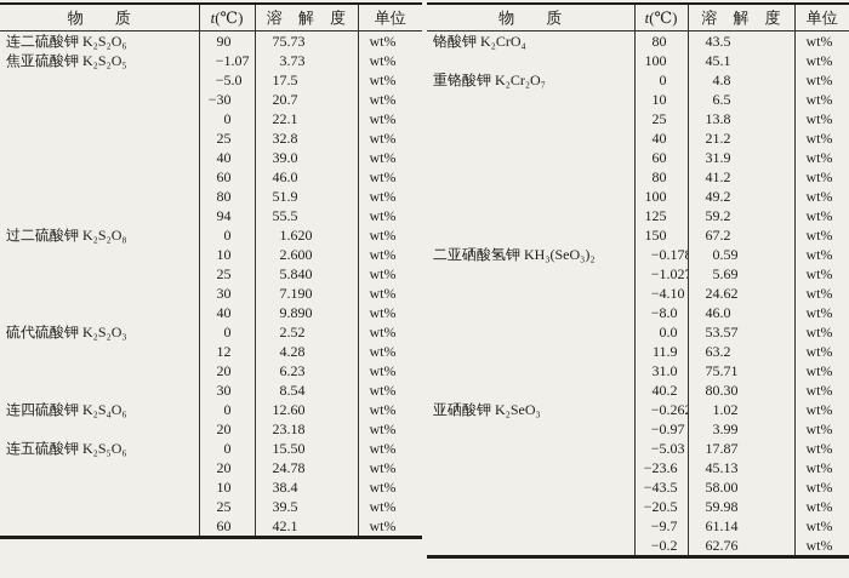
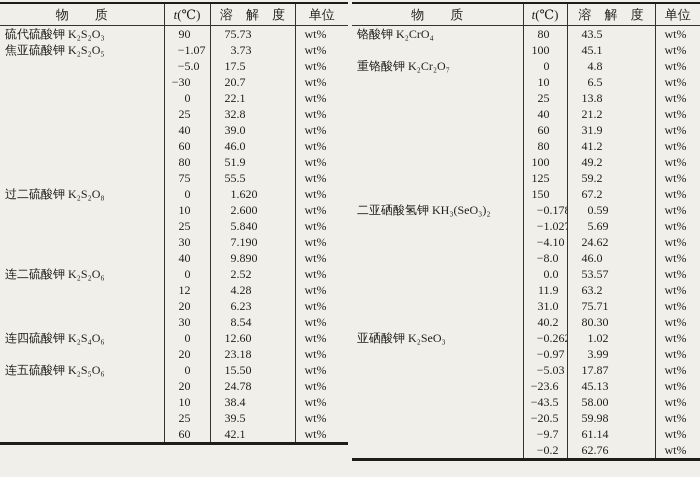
  物 质	t(℃)	溶 解 度	单位
- 连二硫酸钾 K₂S₂O₆	90	75.73	wt%
+ 硫代硫酸钾 K₂S₂O₃	90	75.73	wt%
  焦亚硫酸钾 K₂S₂O₅	−1.07	3.73	wt%
  	−5.0	17.5	wt%
  	−30	20.7	wt%
  	0	22.1	wt%
  	25	32.8	wt%
  	40	39.0	wt%
  	60	46.0	wt%
  	80	51.9	wt%
- 	94	55.5	wt%
+ 	75	55.5	wt%
  过二硫酸钾 K₂S₂O₈	0	1.620	wt%
  	10	2.600	wt%
  	25	5.840	wt%
  	30	7.190	wt%
  	40	9.890	wt%
- 硫代硫酸钾 K₂S₂O₃	0	2.52	wt%
+ 连二硫酸钾 K₂S₂O₆	0	2.52	wt%
  	12	4.28	wt%
  	20	6.23	wt%
  	30	8.54	wt%
  连四硫酸钾 K₂S₄O₆	0	12.60	wt%
  	20	23.18	wt%
  连五硫酸钾 K₂S₅O₆	0	15.50	wt%
  	20	24.78	wt%
  	10	38.4	wt%
  	25	39.5	wt%
  	60	42.1	wt%
  物 质	t(℃)	溶 解 度	单位
  铬酸钾 K₂CrO₄	80	43.5	wt%
  	100	45.1	wt%
  重铬酸钾 K₂Cr₂O₇	0	4.8	wt%
  	10	6.5	wt%
  	25	13.8	wt%
  	40	21.2	wt%
  	60	31.9	wt%
  	80	41.2	wt%
  	100	49.2	wt%
  	125	59.2	wt%
  	150	67.2	wt%
  二亚硒酸氢钾 KH₃(SeO₃)₂	−0.17	0.59	wt%
  	−1.02	5.69	wt%
  	−4.10	24.62	wt%
  	−8.0	46.0	wt%
  	0.0	53.57	wt%
  	11.9	63.2	wt%
  	31.0	75.71	wt%
  	40.2	80.30	wt%
  亚硒酸钾 K₂SeO₃	−0.26	1.02	wt%
  	−0.97	3.99	wt%
  	−5.03	17.87	wt%
  	−23.6	45.13	wt%
  	−43.5	58.00	wt%
  	−20.5	59.98	wt%
  	−9.7	61.14	wt%
  	−0.2	62.76	wt%
